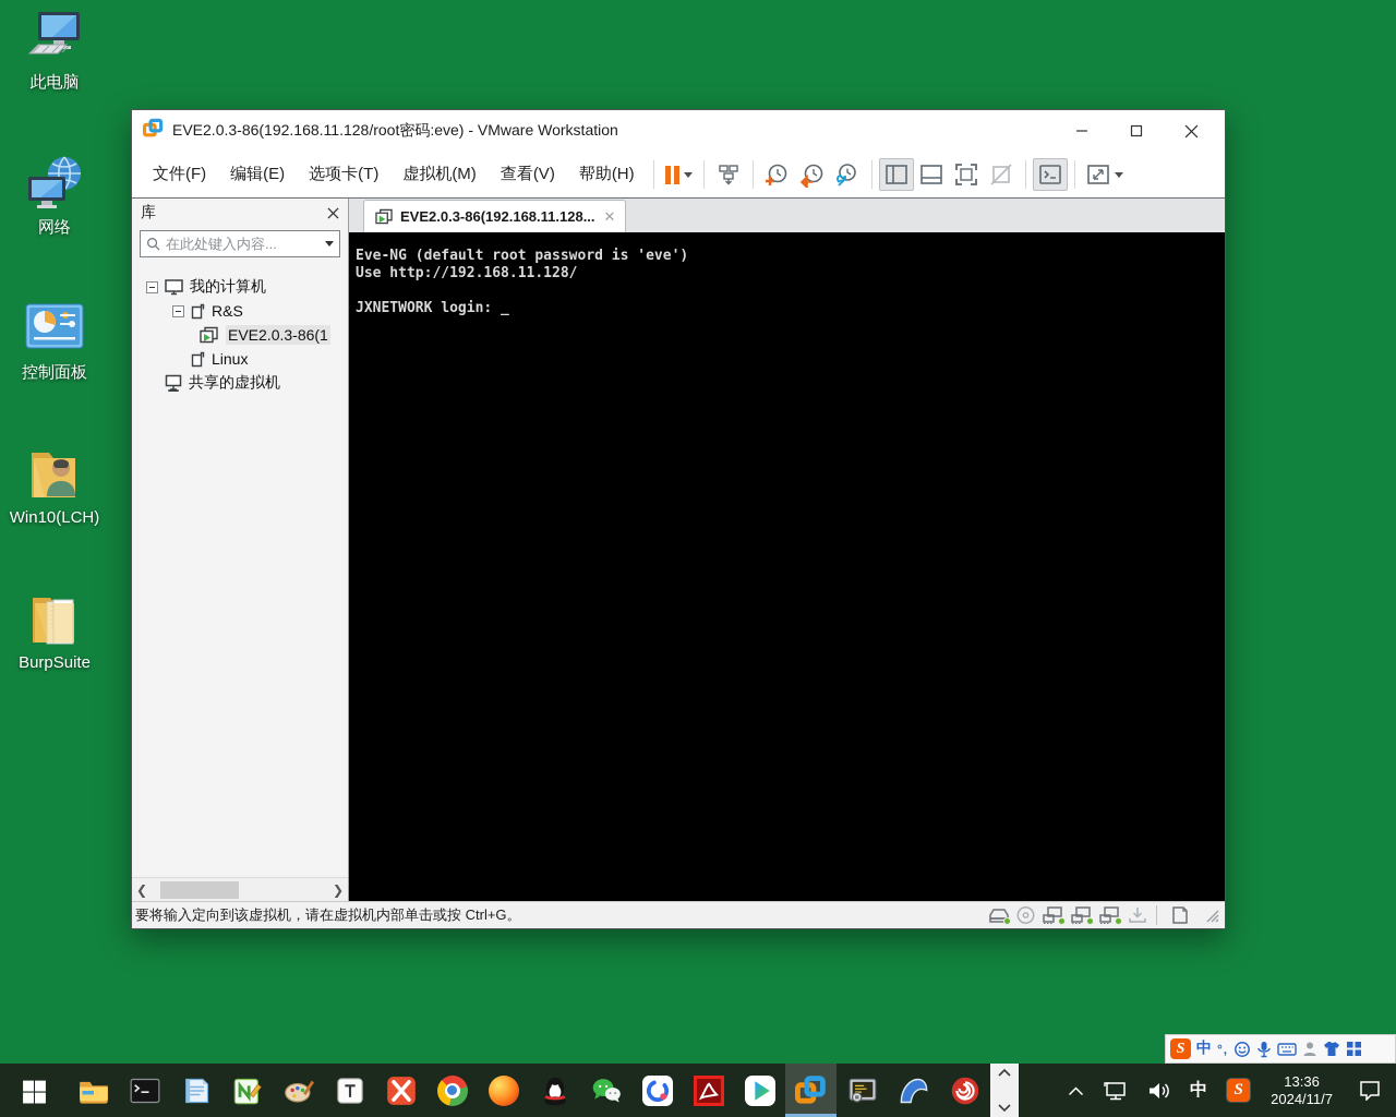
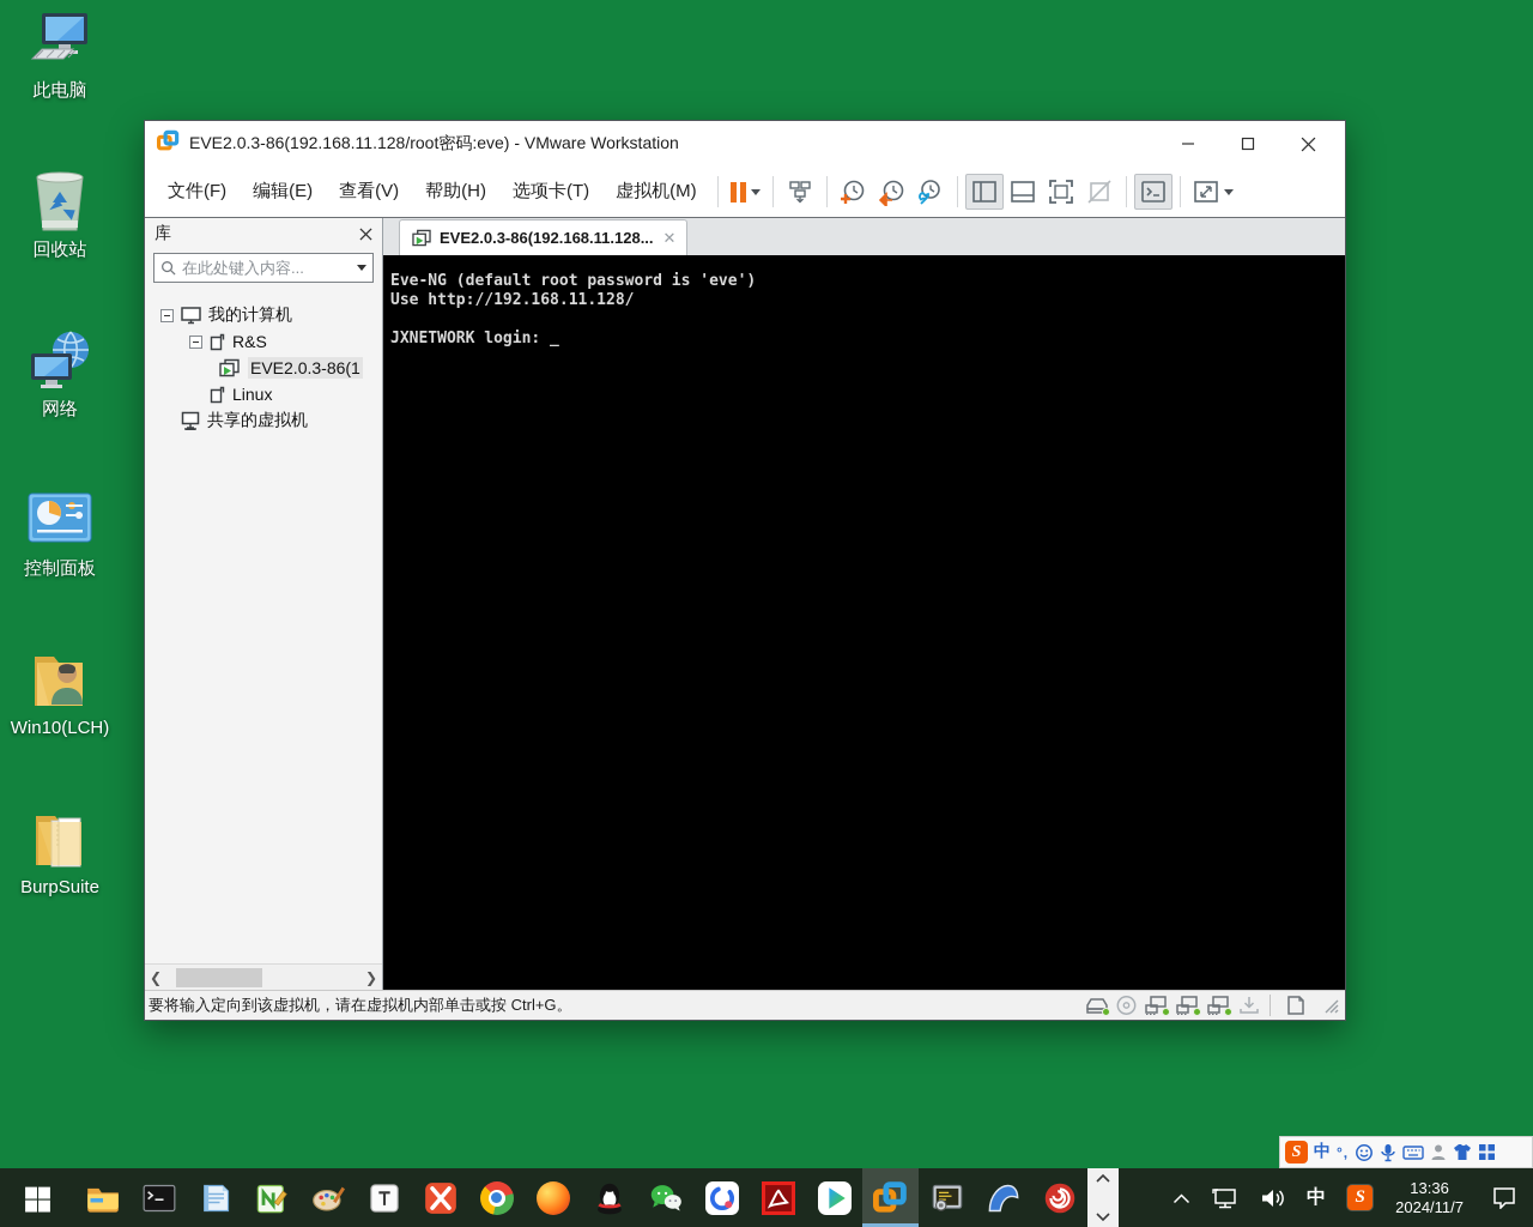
  此电脑
+ 回收站
  网络
  控制面板
  Win10(LCH)
  BurpSuite
  EVE2.0.3-86(192.168.11.128/root密码:eve) - VMware Workstation
  文件(F)
  编辑(E)
- 选项卡(T)
+ 查看(V)
- 虚拟机(M)
+ 帮助(H)
- 查看(V)
+ 选项卡(T)
- 帮助(H)
+ 虚拟机(M)
  库
  在此处键入内容...
  我的计算机
  R&S
  EVE2.0.3-86(1
  Linux
  共享的虚拟机
  ❮
  ❯
  EVE2.0.3-86(192.168.11.128...
  ✕
  Eve-NG (default root password is 'eve')
  Use http://192.168.11.128/
  JXNETWORK login: _
  要将输入定向到该虚拟机，请在虚拟机内部单击或按 Ctrl+G。
  S
  中
  °,
  中
  S
  13:36
  2024/11/7
